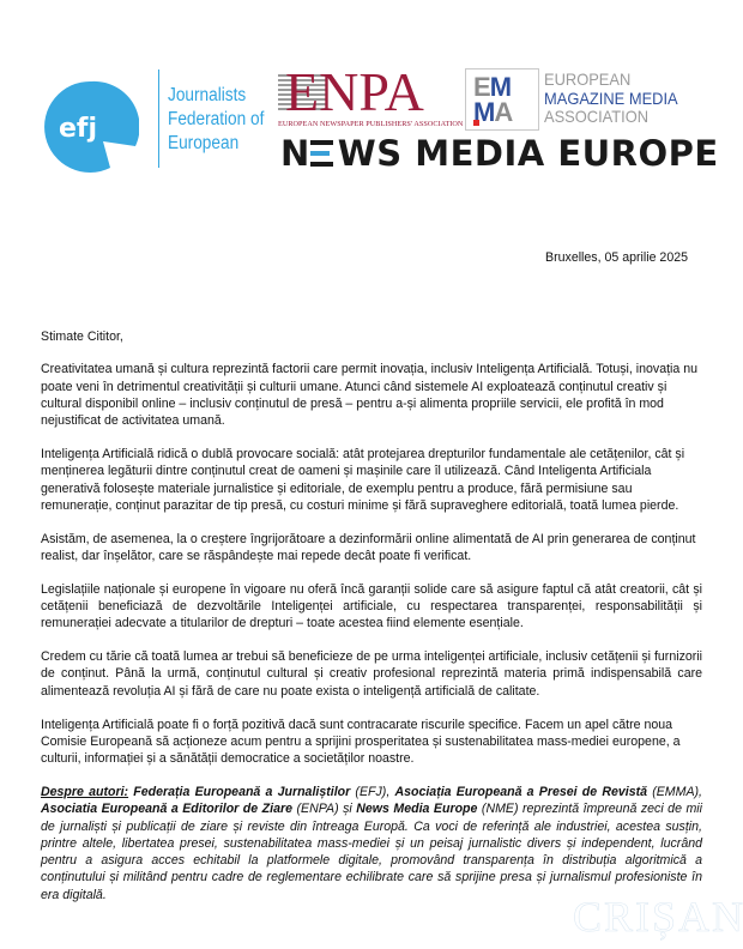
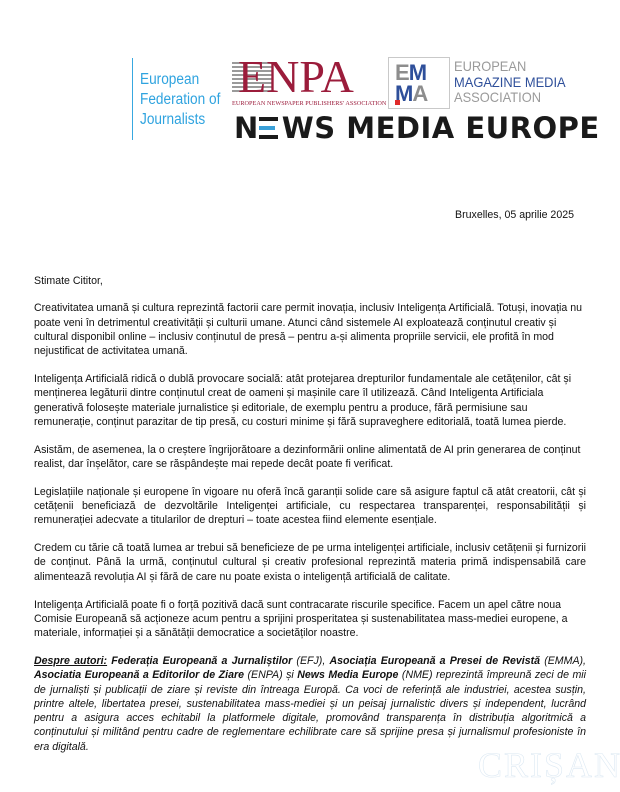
- efj
- Journalists
+ European
  Federation of
- European
+ Journalists
  ENPA
  EM
  MA
  EUROPEAN
  MAGAZINE MEDIA
  ASSOCIATION
  N WS MEDIA EUROPE
  Bruxelles, 05 aprilie 2025
  Stimate Cititor,
  Creativitatea umană și cultura reprezintă factorii care permit inovația, inclusiv Inteligența Artificială. Totuși, inovația nu poate veni în detrimentul creativității și culturii umane. Atunci când sistemele AI exploatează conținutul creativ și cultural disponibil online – inclusiv conținutul de presă – pentru a-și alimenta propriile servicii, ele profită în mod nejustificat de activitatea umană.
  Inteligența Artificială ridică o dublă provocare socială: atât protejarea drepturilor fundamentale ale cetățenilor, cât și menținerea legăturii dintre conținutul creat de oameni și mașinile care îl utilizează. Când Inteligenta Artificiala generativă folosește materiale jurnalistice și editoriale, de exemplu pentru a produce, fără permisiune sau remunerație, conținut parazitar de tip presă, cu costuri minime și fără supraveghere editorială, toată lumea pierde.
  Asistăm, de asemenea, la o creștere îngrijorătoare a dezinformării online alimentată de AI prin generarea de conținut realist, dar înșelător, care se răspândește mai repede decât poate fi verificat.
  Legislațiile naționale și europene în vigoare nu oferă încă garanții solide care să asigure faptul că atât creatorii, cât și cetățenii beneficiază de dezvoltările Inteligenței artificiale, cu respectarea transparenței, responsabilității și remunerației adecvate a titularilor de drepturi – toate acestea fiind elemente esențiale.
  Credem cu tărie că toată lumea ar trebui să beneficieze de pe urma inteligenței artificiale, inclusiv cetățenii și furnizorii de conținut. Până la urmă, conținutul cultural și creativ profesional reprezintă materia primă indispensabilă care alimentează revoluția AI și fără de care nu poate exista o inteligență artificială de calitate.
- Inteligența Artificială poate fi o forță pozitivă dacă sunt contracarate riscurile specifice. Facem un apel către noua Comisie Europeană să acționeze acum pentru a sprijini prosperitatea și sustenabilitatea mass-mediei europene, a culturii, informației și a sănătății democratice a societăților noastre.
+ Inteligența Artificială poate fi o forță pozitivă dacă sunt contracarate riscurile specifice. Facem un apel către noua Comisie Europeană să acționeze acum pentru a sprijini prosperitatea și sustenabilitatea mass-mediei europene, a materiale, informației și a sănătății democratice a societăților noastre.
  Despre autori: Federația Europeană a Jurnaliștilor (EFJ), Asociația Europeană a Presei de Revistă (EMMA), Asociatia Europeană a Editorilor de Ziare (ENPA) și News Media Europe (NME) reprezintă împreună zeci de mii de jurnaliști și publicații de ziare și reviste din întreaga Europă. Ca voci de referință ale industriei, acestea susțin, printre altele, libertatea presei, sustenabilitatea mass-mediei și un peisaj jurnalistic divers și independent, lucrând pentru a asigura acces echitabil la platformele digitale, promovând transparența în distribuția algoritmică a conținutului și militând pentru cadre de reglementare echilibrate care să sprijine presa și jurnalismul profesioniste în era digitală.
  CRIȘAN
